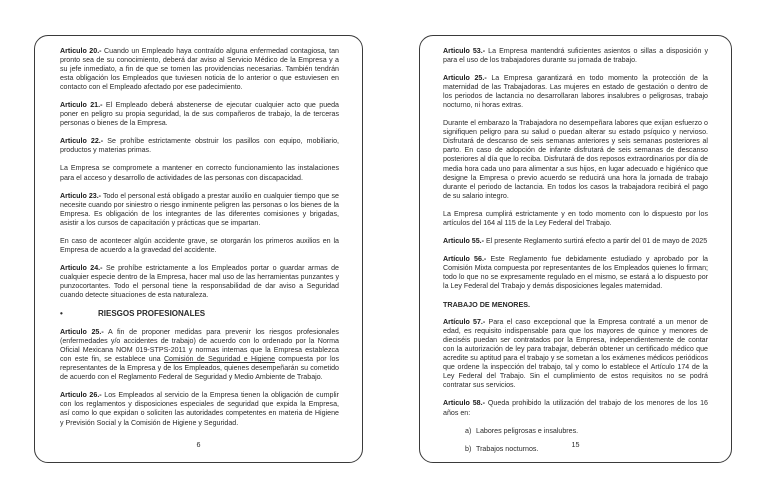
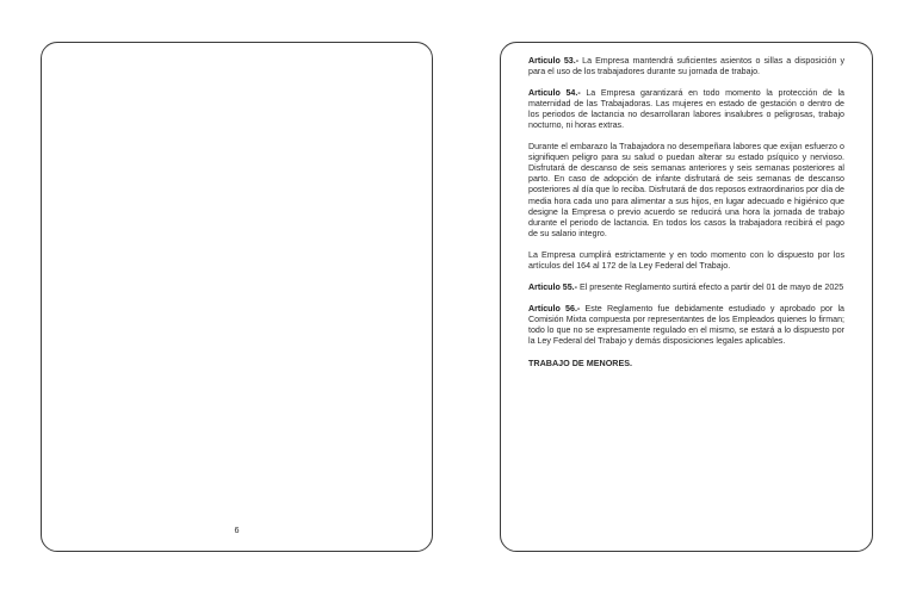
- Articulo 20.- Cuando un Empleado haya contraído alguna enfermedad contagiosa, tan pronto sea de su conocimiento, deberá dar aviso al Servicio Médico de la Empresa y a su jefe inmediato, a fin de que se tomen las providencias necesarias. También tendrán esta obligación los Empleados que tuviesen noticia de lo anterior o que estuviesen en contacto con el Empleado afectado por ese padecimiento.
- Articulo 21.- El Empleado deberá abstenerse de ejecutar cualquier acto que pueda poner en peligro su propia seguridad, la de sus compañeros de trabajo, la de terceras personas o bienes de la Empresa.
- Articulo 22.- Se prohíbe estrictamente obstruir los pasillos con equipo, mobiliario, productos y materias primas.
- La Empresa se compromete a mantener en correcto funcionamiento las instalaciones para el acceso y desarrollo de actividades de las personas con discapacidad.
- Articulo 23.- Todo el personal está obligado a prestar auxilio en cualquier tiempo que se necesite cuando por siniestro o riesgo inminente peligren las personas o los bienes de la Empresa. Es obligación de los integrantes de las diferentes comisiones y brigadas, asistir a los cursos de capacitación y prácticas que se impartan.
- En caso de acontecer algún accidente grave, se otorgarán los primeros auxilios en la Empresa de acuerdo a la gravedad del accidente.
- Articulo 24.- Se prohíbe estrictamente a los Empleados portar o guardar armas de cualquier especie dentro de la Empresa, hacer mal uso de las herramientas punzantes y punzocortantes. Todo el personal tiene la responsabilidad de dar aviso a Seguridad cuando detecte situaciones de esta naturaleza.
- •
- RIESGOS PROFESIONALES
- Articulo 25.- A fin de proponer medidas para prevenir los riesgos profesionales (enfermedades y/o accidentes de trabajo) de acuerdo con lo ordenado por la Norma Oficial Mexicana NOM 019-STPS-2011 y normas internas que la Empresa establezca con este fin, se establece una Comisión de Seguridad e Higiene compuesta por los representantes de la Empresa y de los Empleados, quienes desempeñarán su cometido de acuerdo con el Reglamento Federal de Seguridad y Medio Ambiente de Trabajo.
- Articulo 26.- Los Empleados al servicio de la Empresa tienen la obligación de cumplir con los reglamentos y disposiciones especiales de seguridad que expida la Empresa, así como lo que expidan o soliciten las autoridades competentes en materia de Higiene y Previsión Social y la Comisión de Higiene y Seguridad.
  6
  Articulo 53.- La Empresa mantendrá suficientes asientos o sillas a disposición y para el uso de los trabajadores durante su jornada de trabajo.
- Articulo 25.- La Empresa garantizará en todo momento la protección de la maternidad de las Trabajadoras. Las mujeres en estado de gestación o dentro de los periodos de lactancia no desarrollaran labores insalubres o peligrosas, trabajo nocturno, ni horas extras.
+ Articulo 54.- La Empresa garantizará en todo momento la protección de la maternidad de las Trabajadoras. Las mujeres en estado de gestación o dentro de los periodos de lactancia no desarrollaran labores insalubres o peligrosas, trabajo nocturno, ni horas extras.
  Durante el embarazo la Trabajadora no desempeñara labores que exijan esfuerzo o signifiquen peligro para su salud o puedan alterar su estado psíquico y nervioso. Disfrutará de descanso de seis semanas anteriores y seis semanas posteriores al parto. En caso de adopción de infante disfrutará de seis semanas de descanso posteriores al día que lo reciba. Disfrutará de dos reposos extraordinarios por día de media hora cada uno para alimentar a sus hijos, en lugar adecuado e higiénico que designe la Empresa o previo acuerdo se reducirá una hora la jornada de trabajo durante el periodo de lactancia. En todos los casos la trabajadora recibirá el pago de su salario integro.
- La Empresa cumplirá estrictamente y en todo momento con lo dispuesto por los artículos del 164 al 115 de la Ley Federal del Trabajo.
+ La Empresa cumplirá estrictamente y en todo momento con lo dispuesto por los artículos del 164 al 172 de la Ley Federal del Trabajo.
  Articulo 55.- El presente Reglamento surtirá efecto a partir del 01 de mayo de 2025
- Artículo 56.- Este Reglamento fue debidamente estudiado y aprobado por la Comisión Mixta compuesta por representantes de los Empleados quienes lo firman; todo lo que no se expresamente regulado en el mismo, se estará a lo dispuesto por la Ley Federal del Trabajo y demás disposiciones legales maternidad.
+ Artículo 56.- Este Reglamento fue debidamente estudiado y aprobado por la Comisión Mixta compuesta por representantes de los Empleados quienes lo firman; todo lo que no se expresamente regulado en el mismo, se estará a lo dispuesto por la Ley Federal del Trabajo y demás disposiciones legales aplicables.
  TRABAJO DE MENORES.
- Artículo 57.- Para el caso excepcional que la Empresa contraté a un menor de edad, es requisito indispensable para que los mayores de quince y menores de dieciséis puedan ser contratados por la Empresa, independientemente de contar con la autorización de ley para trabajar, deberán obtener un certificado médico que acredite su aptitud para el trabajo y se sometan a los exámenes médicos periódicos que ordene la inspección del trabajo, tal y como lo establece el Artículo 174 de la Ley Federal del Trabajo. Sin el cumplimiento de estos requisitos no se podrá contratar sus servicios.
- Articulo 58.- Queda prohibido la utilización del trabajo de los menores de los 16 años en:
- a)
- Labores peligrosas e insalubres.
- b)
- Trabajos nocturnos.
- 15
